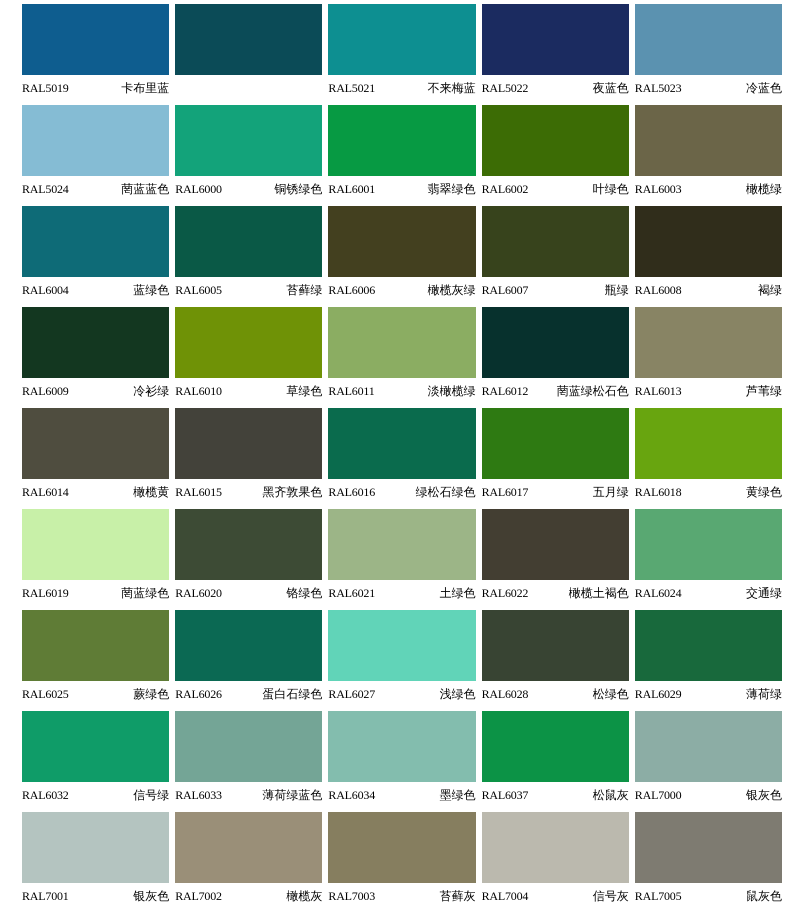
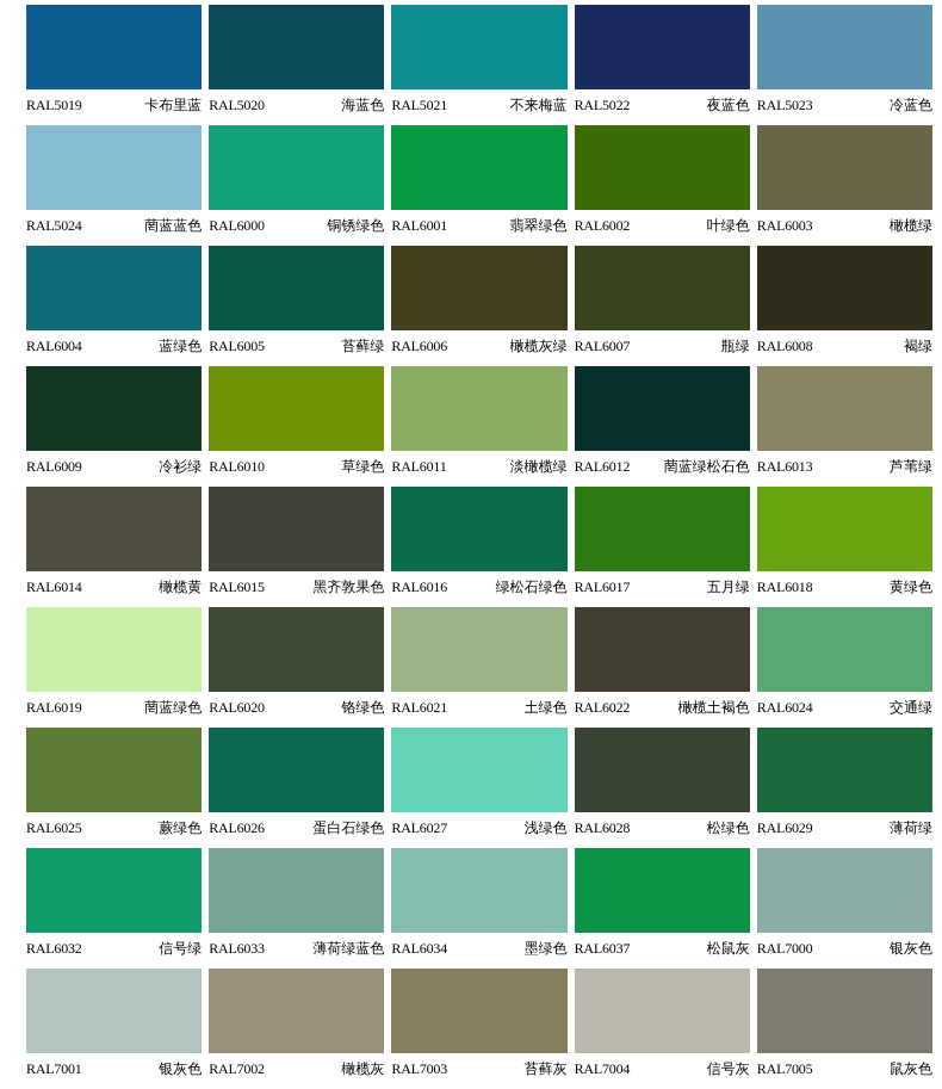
  RAL5019
  卡布里蓝
+ RAL5020
+ 海蓝色
  RAL5021
  不来梅蓝
  RAL5022
  夜蓝色
  RAL5023
  冷蓝色
  RAL5024
  菵蓝蓝色
  RAL6000
  铜锈绿色
  RAL6001
  翡翠绿色
  RAL6002
  叶绿色
  RAL6003
  橄榄绿
  RAL6004
  蓝绿色
  RAL6005
  苔藓绿
  RAL6006
  橄榄灰绿
  RAL6007
  瓶绿
  RAL6008
  褐绿
  RAL6009
  冷衫绿
  RAL6010
  草绿色
  RAL6011
  淡橄榄绿
  RAL6012
  菵蓝绿松石色
  RAL6013
  芦苇绿
  RAL6014
  橄榄黄
  RAL6015
  黑齐敦果色
  RAL6016
  绿松石绿色
  RAL6017
  五月绿
  RAL6018
  黄绿色
  RAL6019
  菵蓝绿色
  RAL6020
  铬绿色
  RAL6021
  土绿色
  RAL6022
  橄榄土褐色
  RAL6024
  交通绿
  RAL6025
  蕨绿色
  RAL6026
  蛋白石绿色
  RAL6027
  浅绿色
  RAL6028
  松绿色
  RAL6029
  薄荷绿
  RAL6032
  信号绿
  RAL6033
  薄荷绿蓝色
  RAL6034
  墨绿色
  RAL6037
  松鼠灰
  RAL7000
  银灰色
  RAL7001
  银灰色
  RAL7002
  橄榄灰
  RAL7003
  苔藓灰
  RAL7004
  信号灰
  RAL7005
  鼠灰色
